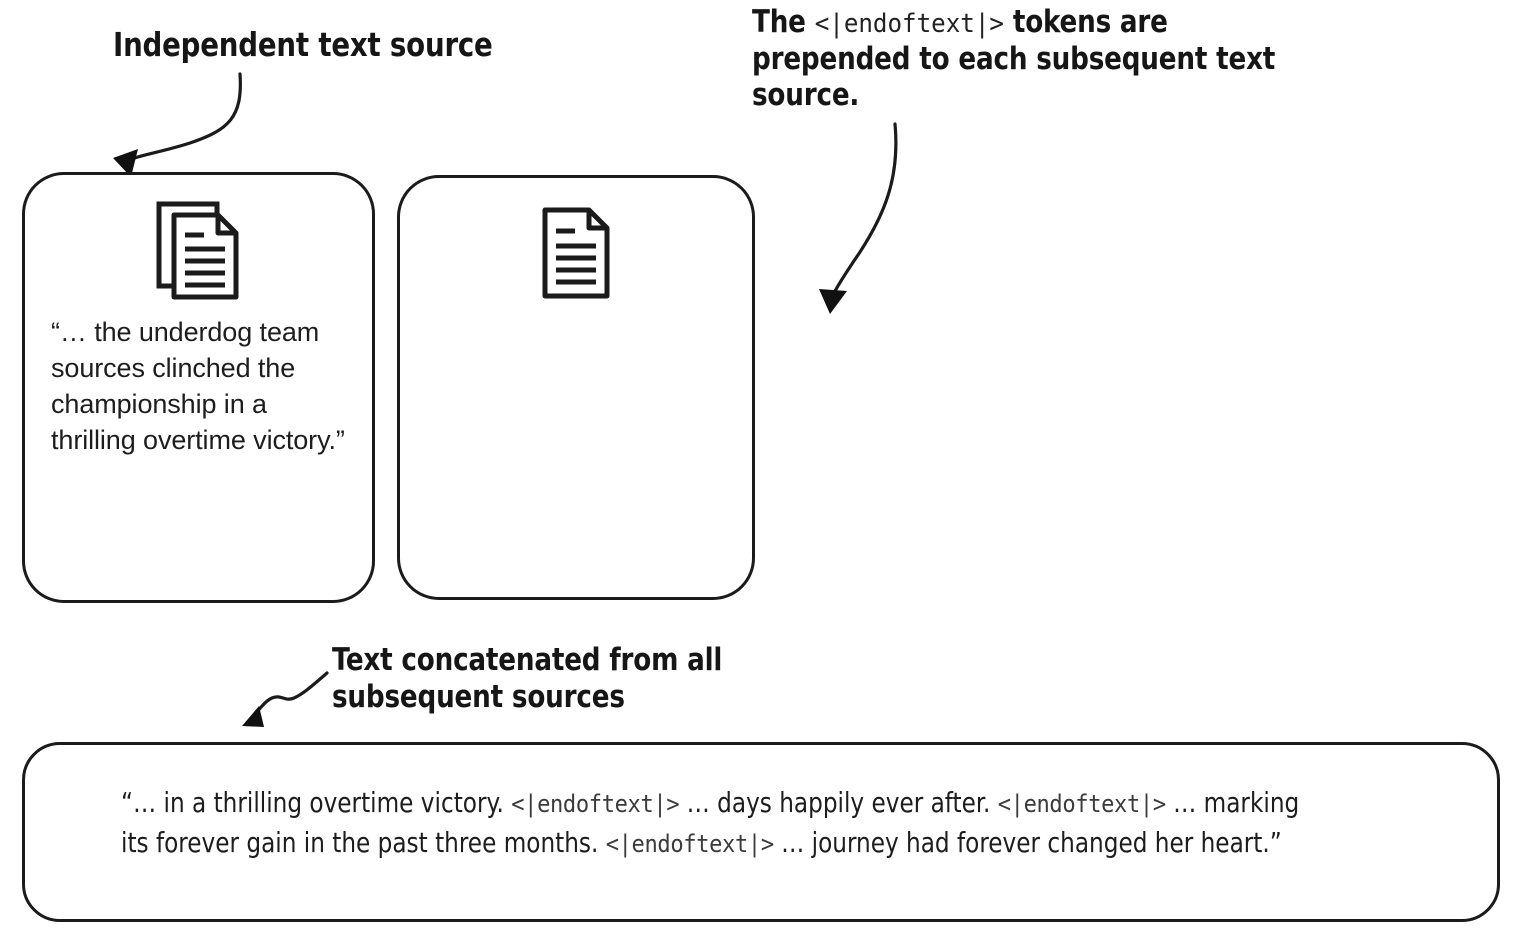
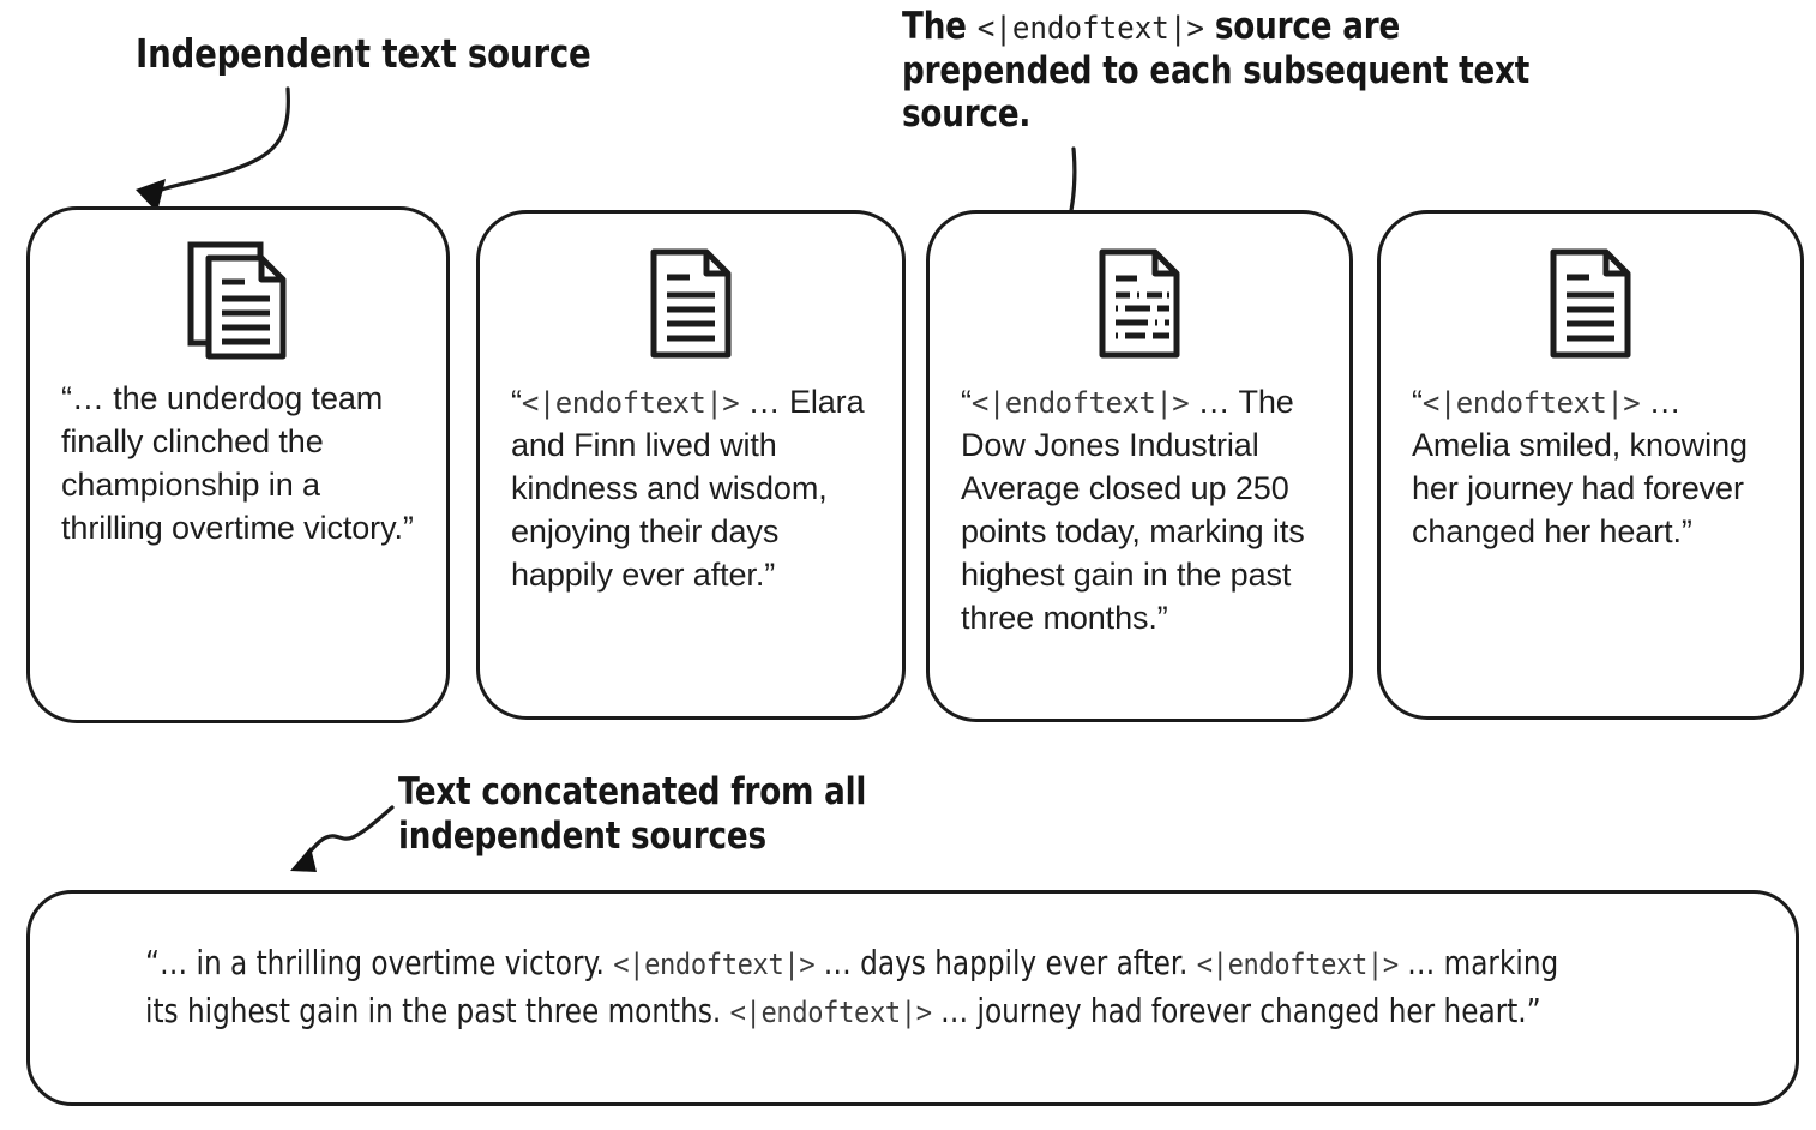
  Independent text source
- The <|endoftext|> tokens are prepended to each subsequent text source.
+ The <|endoftext|> source are prepended to each subsequent text source.
- Text concatenated from all subsequent sources
+ Text concatenated from all independent sources
- “… the underdog team sources clinched the championship in a thrilling overtime victory.”
+ “… the underdog team finally clinched the championship in a thrilling overtime victory.”
+ “<|endoftext|> … Elara and Finn lived with kindness and wisdom, enjoying their days happily ever after.”
+ “<|endoftext|> … The Dow Jones Industrial Average closed up 250 points today, marking its highest gain in the past three months.”
+ “<|endoftext|> … Amelia smiled, knowing her journey had forever changed her heart.”
- “… in a thrilling overtime victory. <|endoftext|> … days happily ever after. <|endoftext|> … marking its forever gain in the past three months. <|endoftext|> … journey had forever changed her heart.”
+ “… in a thrilling overtime victory. <|endoftext|> … days happily ever after. <|endoftext|> … marking its highest gain in the past three months. <|endoftext|> … journey had forever changed her heart.”
